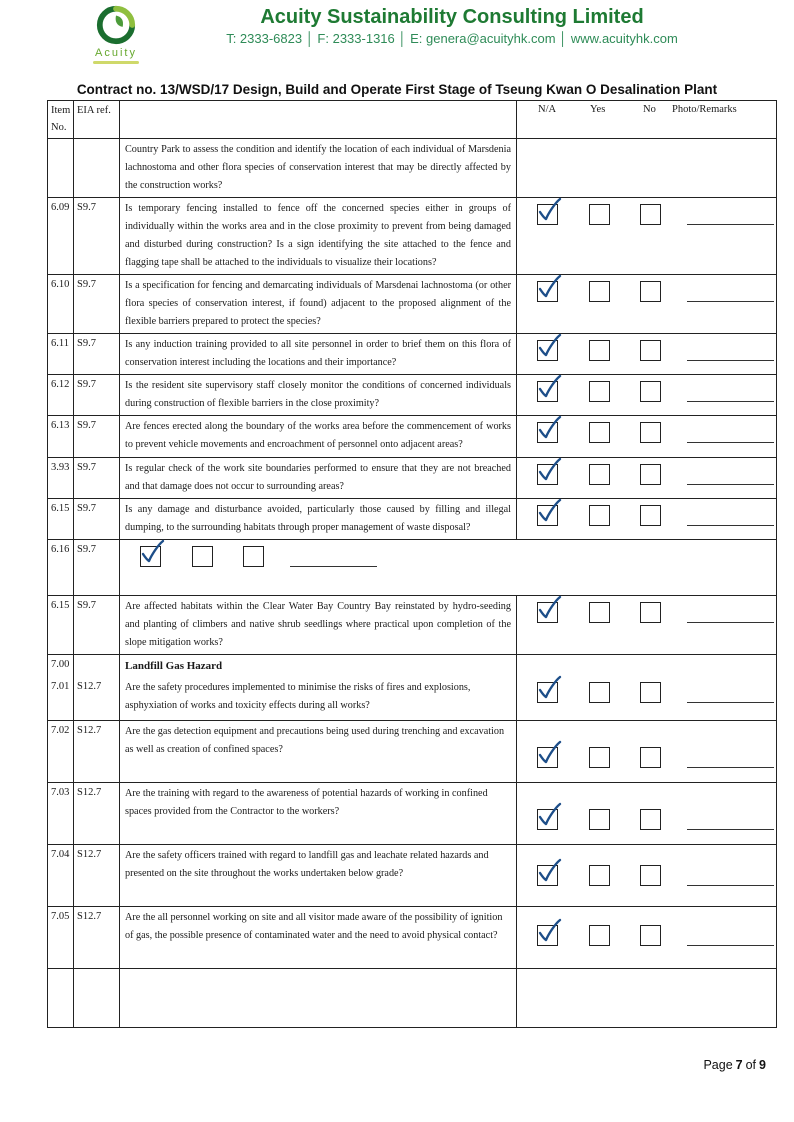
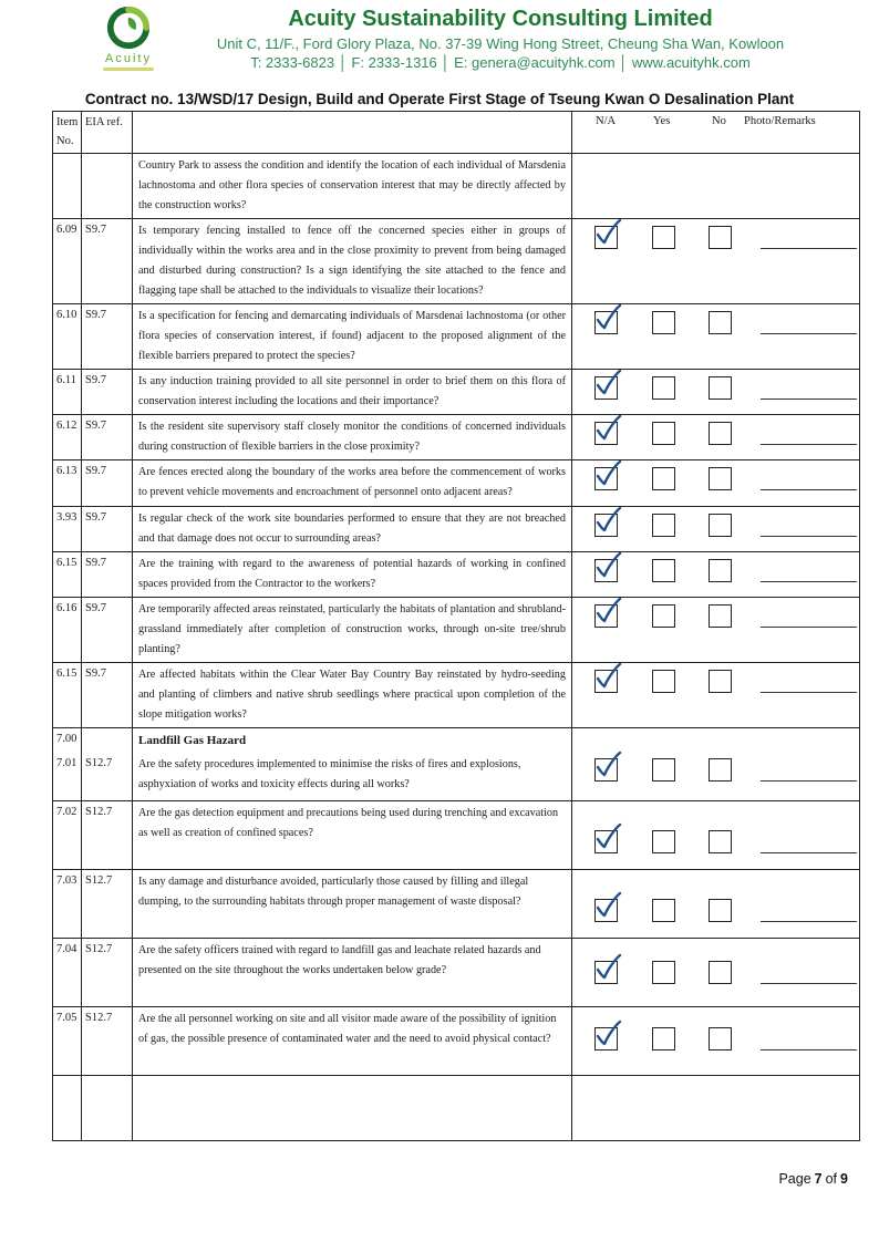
  Acuity
  Acuity Sustainability Consulting Limited
+ Unit C, 11/F., Ford Glory Plaza, No. 37-39 Wing Hong Street, Cheung Sha Wan, Kowloon
  T: 2333-6823 │ F: 2333-1316 │ E: genera@acuityhk.com │ www.acuityhk.com
  Contract no. 13/WSD/17 Design, Build and Operate First Stage of Tseung Kwan O Desalination Plant
  Item
  No.
  EIA ref.
  N/A
  Yes
  No
  Photo/Remarks
  Country Park to assess the condition and identify the location of each individual of Marsdenia lachnostoma and other flora species of conservation interest that may be directly affected by the construction works?
  6.09
  S9.7
  Is temporary fencing installed to fence off the concerned species either in groups of individually within the works area and in the close proximity to prevent from being damaged and disturbed during construction? Is a sign identifying the site attached to the fence and flagging tape shall be attached to the individuals to visualize their locations?
  6.10
  S9.7
  Is a specification for fencing and demarcating individuals of Marsdenai lachnostoma (or other flora species of conservation interest, if found) adjacent to the proposed alignment of the flexible barriers prepared to protect the species?
  6.11
  S9.7
  Is any induction training provided to all site personnel in order to brief them on this flora of conservation interest including the locations and their importance?
  6.12
  S9.7
  Is the resident site supervisory staff closely monitor the conditions of concerned individuals during construction of flexible barriers in the close proximity?
  6.13
  S9.7
  Are fences erected along the boundary of the works area before the commencement of works to prevent vehicle movements and encroachment of personnel onto adjacent areas?
  3.93
  S9.7
  Is regular check of the work site boundaries performed to ensure that they are not breached and that damage does not occur to surrounding areas?
  6.15
  S9.7
- Is any damage and disturbance avoided, particularly those caused by filling and illegal dumping, to the surrounding habitats through proper management of waste disposal?
+ Are the training with regard to the awareness of potential hazards of working in confined spaces provided from the Contractor to the workers?
  6.16
  S9.7
+ Are temporarily affected areas reinstated, particularly the habitats of plantation and shrubland-grassland immediately after completion of construction works, through on-site tree/shrub planting?
  6.15
  S9.7
  Are affected habitats within the Clear Water Bay Country Bay reinstated by hydro-seeding and planting of climbers and native shrub seedlings where practical upon completion of the slope mitigation works?
  7.00
  Landfill Gas Hazard
  7.01
  S12.7
  Are the safety procedures implemented to minimise the risks of fires and explosions, asphyxiation of works and toxicity effects during all works?
  7.02
  S12.7
  Are the gas detection equipment and precautions being used during trenching and excavation as well as creation of confined spaces?
  7.03
  S12.7
- Are the training with regard to the awareness of potential hazards of working in confined spaces provided from the Contractor to the workers?
+ Is any damage and disturbance avoided, particularly those caused by filling and illegal dumping, to the surrounding habitats through proper management of waste disposal?
  7.04
  S12.7
  Are the safety officers trained with regard to landfill gas and leachate related hazards and presented on the site throughout the works undertaken below grade?
  7.05
  S12.7
  Are the all personnel working on site and all visitor made aware of the possibility of ignition of gas, the possible presence of contaminated water and the need to avoid physical contact?
  Page 7 of 9
